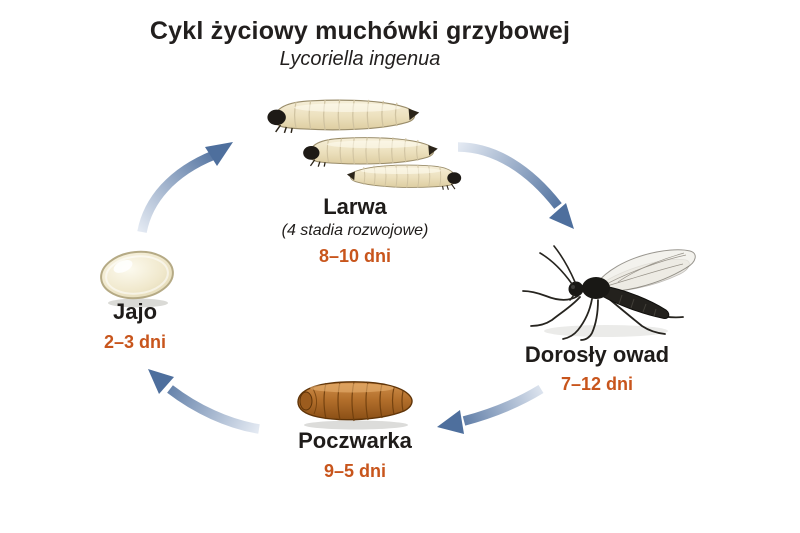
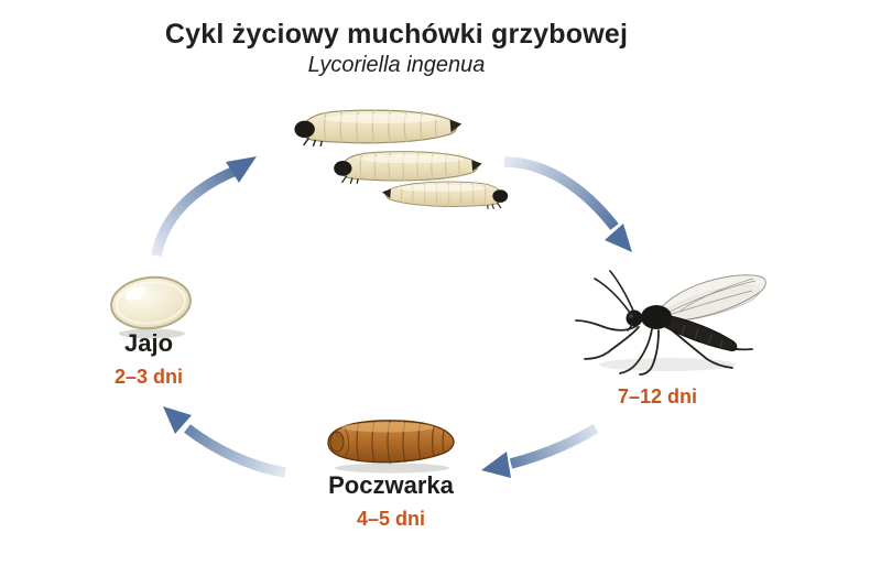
  Cykl życiowy muchówki grzybowej
  Lycoriella ingenua
- Larwa
- (4 stadia rozwojowe)
- 8–10 dni
- Dorosły owad
  7–12 dni
  Poczwarka
- 9–5 dni
+ 4–5 dni
  Jajo
  2–3 dni
